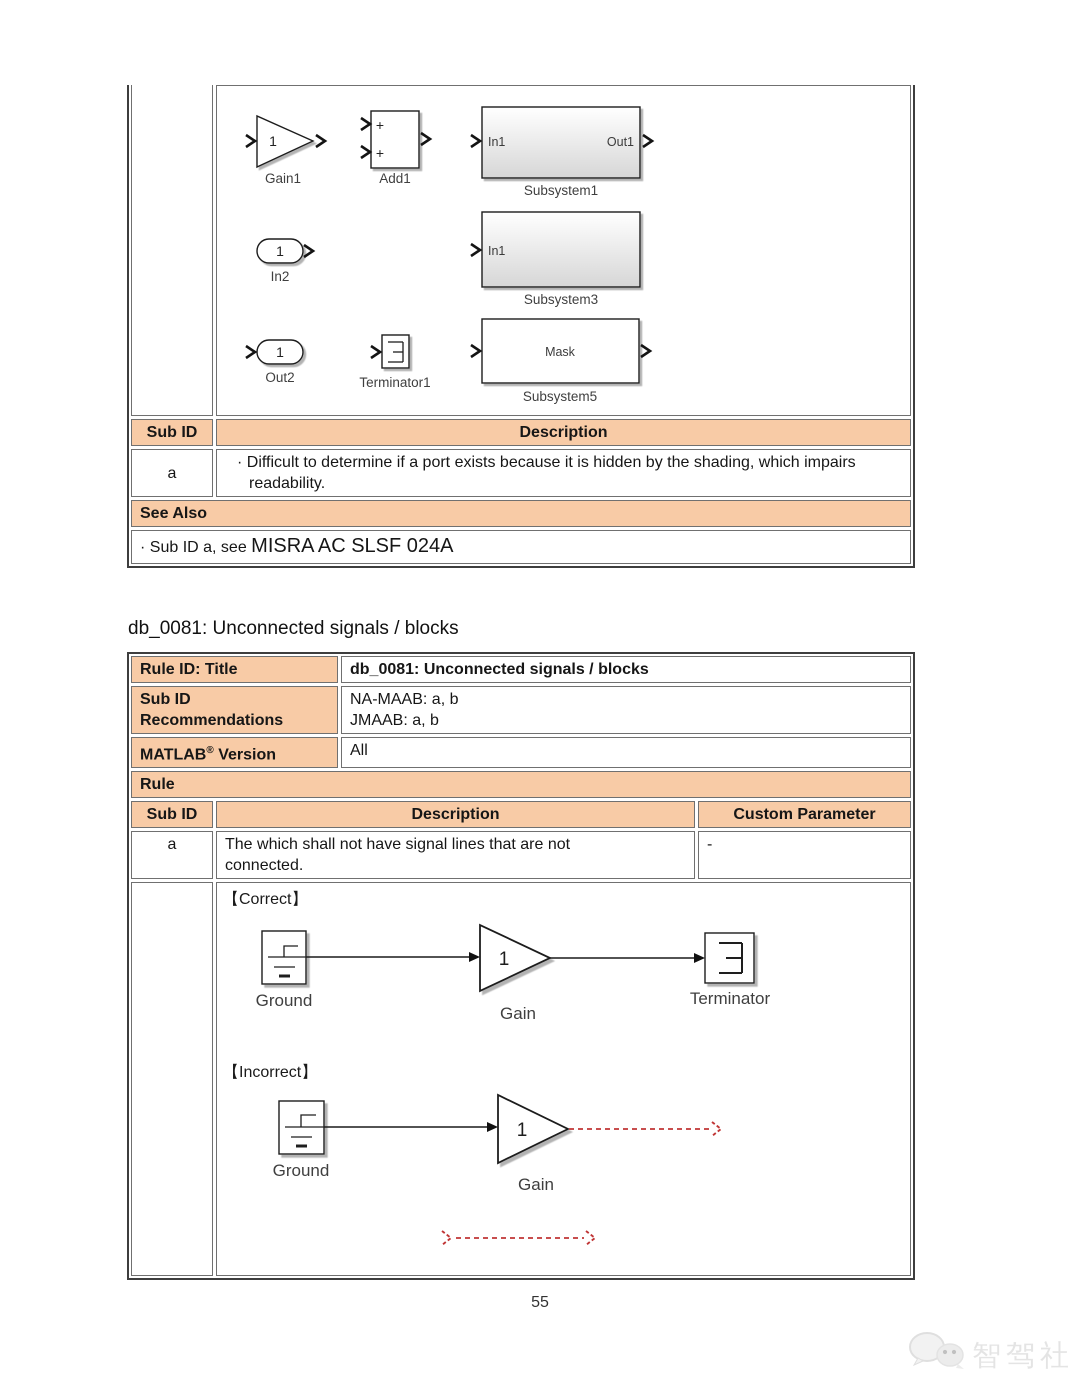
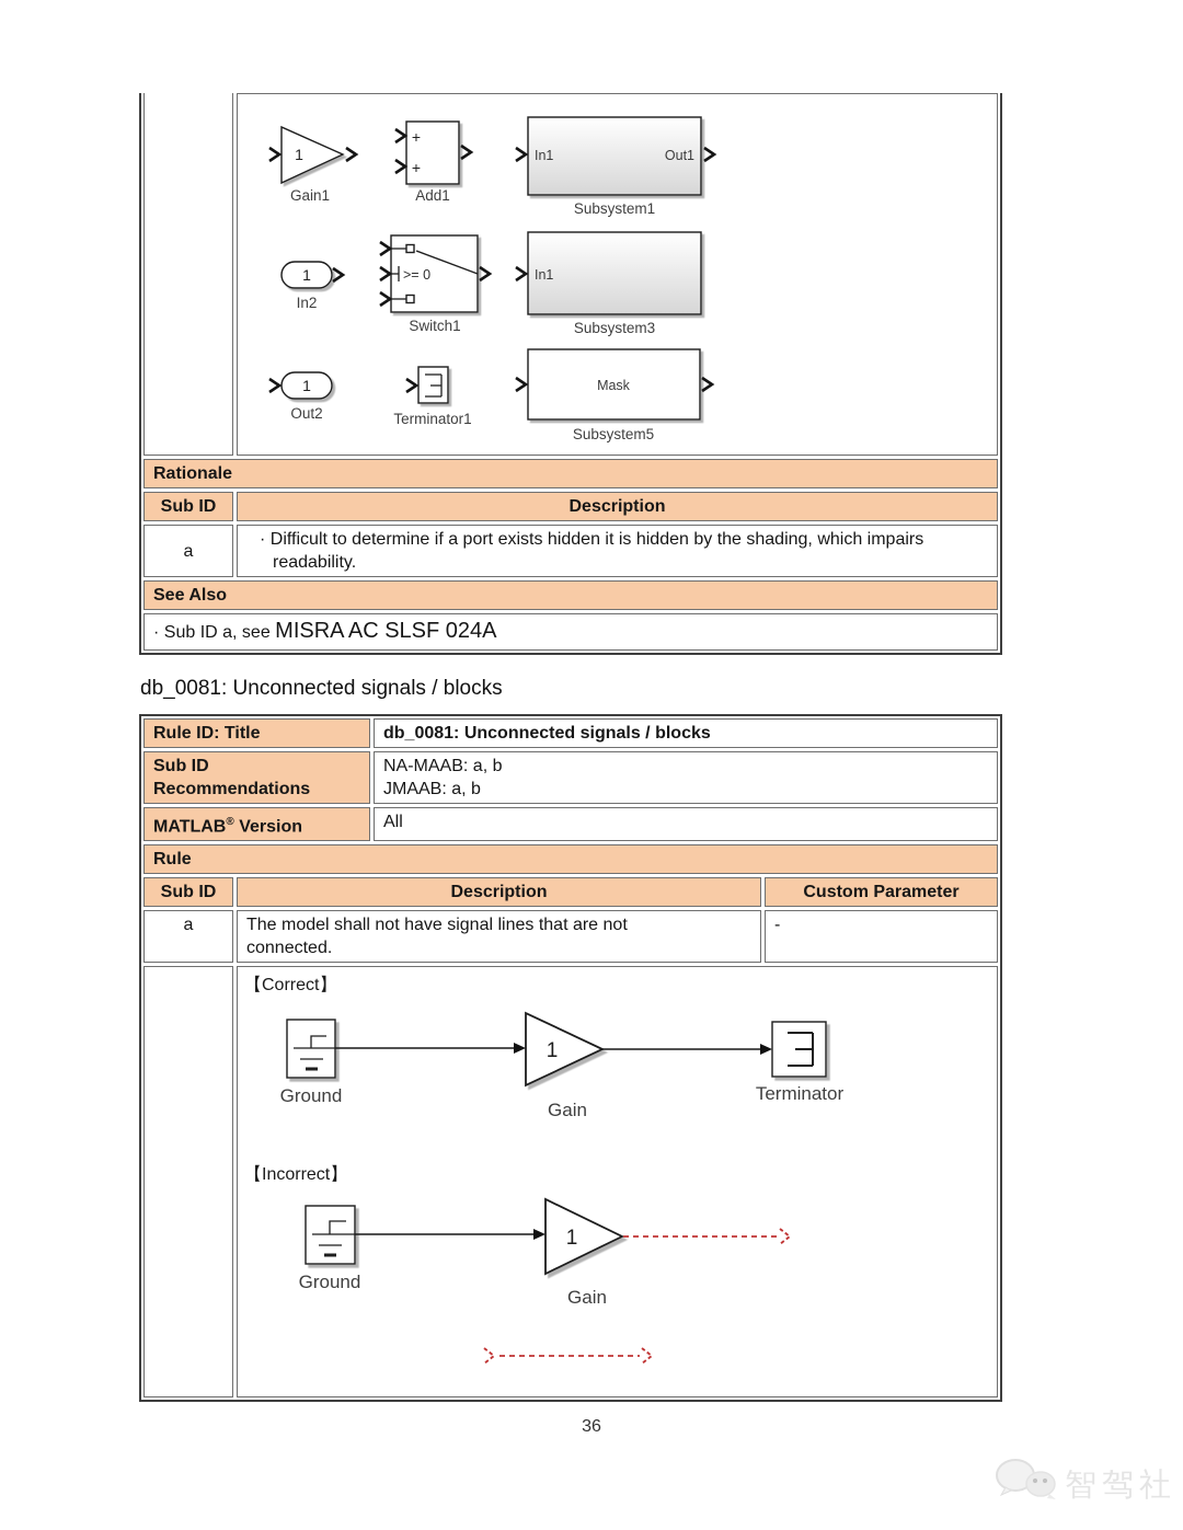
  1
  Gain1
  +
  +
  Add1
  In1
  Out1
  Subsystem1
  1
  In2
+ >= 0
+ Switch1
  In1
  Subsystem3
  1
  Out2
  Terminator1
  Mask
  Subsystem5
+ Rationale
  Sub ID
  Description
  a
- · Difficult to determine if a port exists because it is hidden by the shading, which impairs readability.
+ · Difficult to determine if a port exists hidden it is hidden by the shading, which impairs readability.
  See Also
  · Sub ID a, see MISRA AC SLSF 024A
  db_0081: Unconnected signals / blocks
  Rule ID: Title
  db_0081: Unconnected signals / blocks
  Sub ID
  Recommendations
  NA-MAAB: a, b
  JMAAB: a, b
  MATLAB® Version
  All
  Rule
  Sub ID
  Description
  Custom Parameter
  a
- The which shall not have signal lines that are not connected.
+ The model shall not have signal lines that are not connected.
  -
  【Correct】
  Ground
  1
  Gain
  Terminator
  【Incorrect】
  Ground
  1
  Gain
- 55
+ 36
  智驾社
